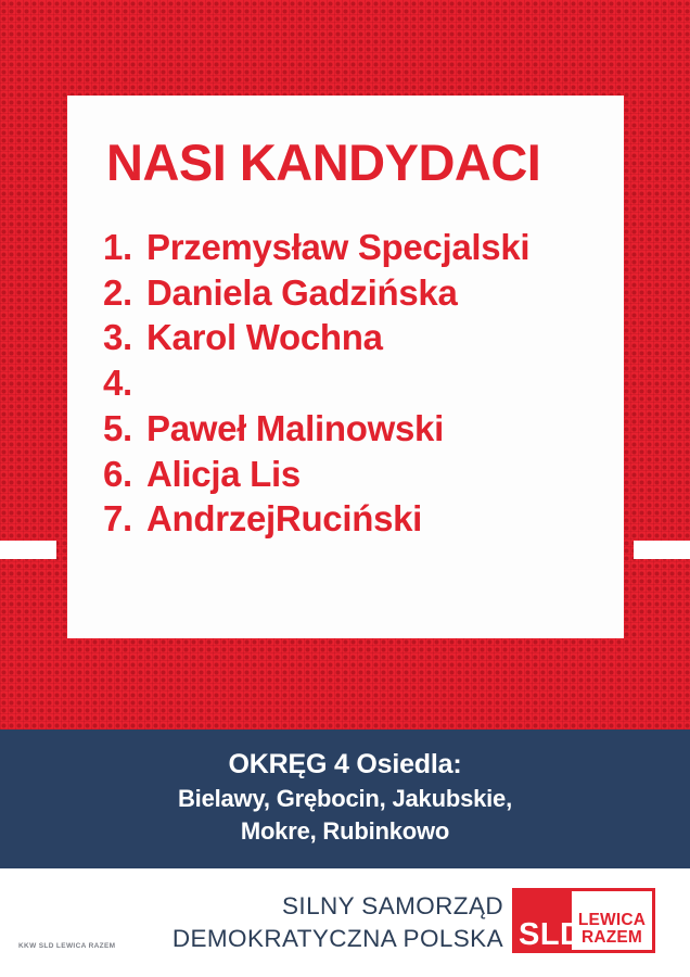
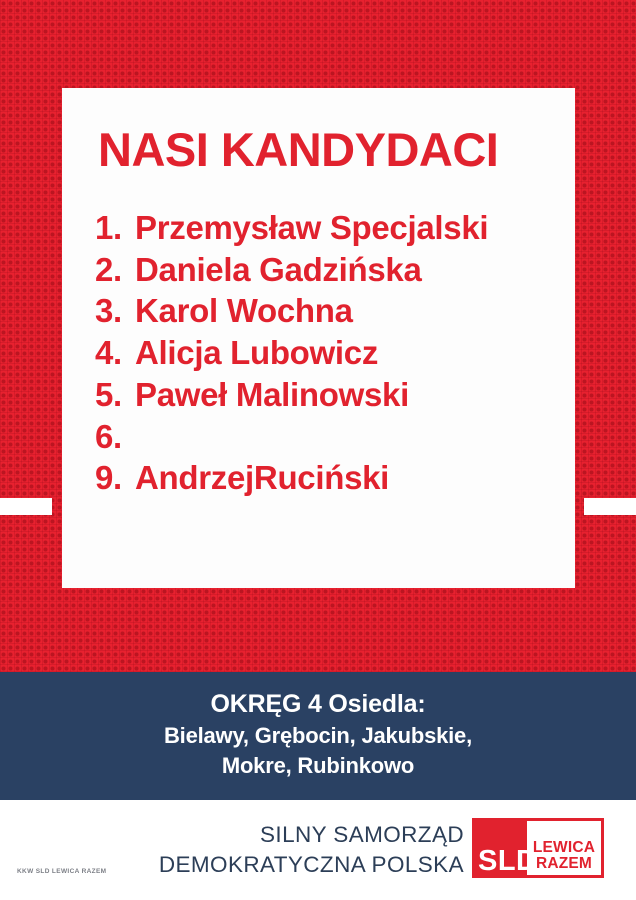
  NASI KANDYDACI
  1.
  Przemysław Specjalski
  2.
  Daniela Gadzińska
  3.
  Karol Wochna
  4.
+ Alicja Lubowicz
  5.
  Paweł Malinowski
  6.
- Alicja Lis
- 7.
+ 9.
  AndrzejRuciński
  OKRĘG 4 Osiedla:
  Bielawy, Grębocin, Jakubskie,
  Mokre, Rubinkowo
  SILNY SAMORZĄD
  DEMOKRATYCZNA POLSKA
  LEWICA
  RAZEM
